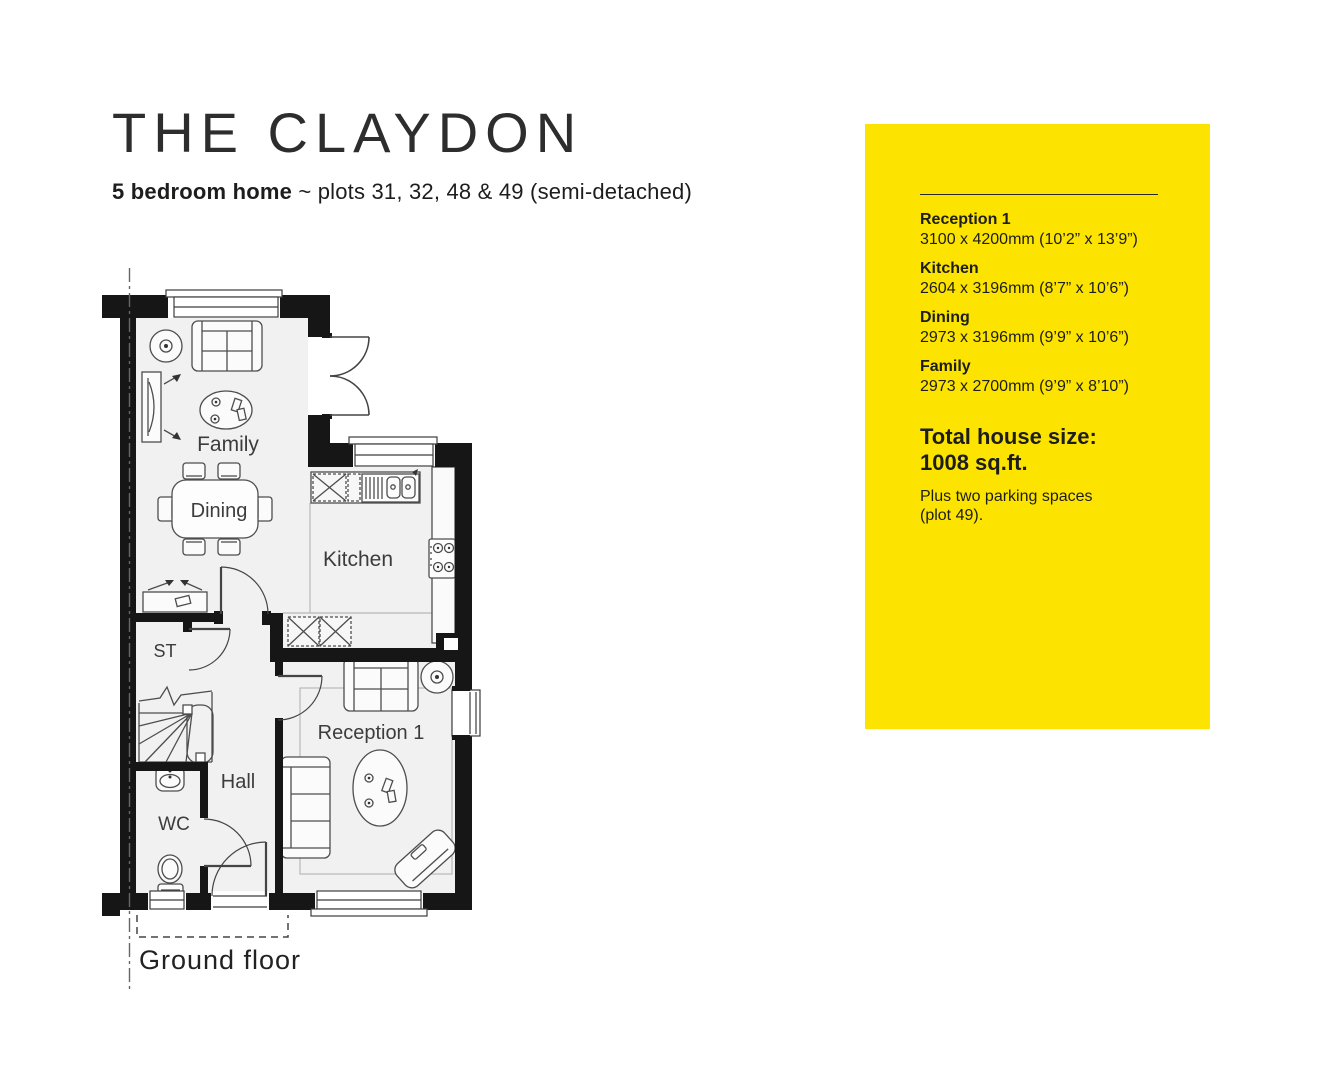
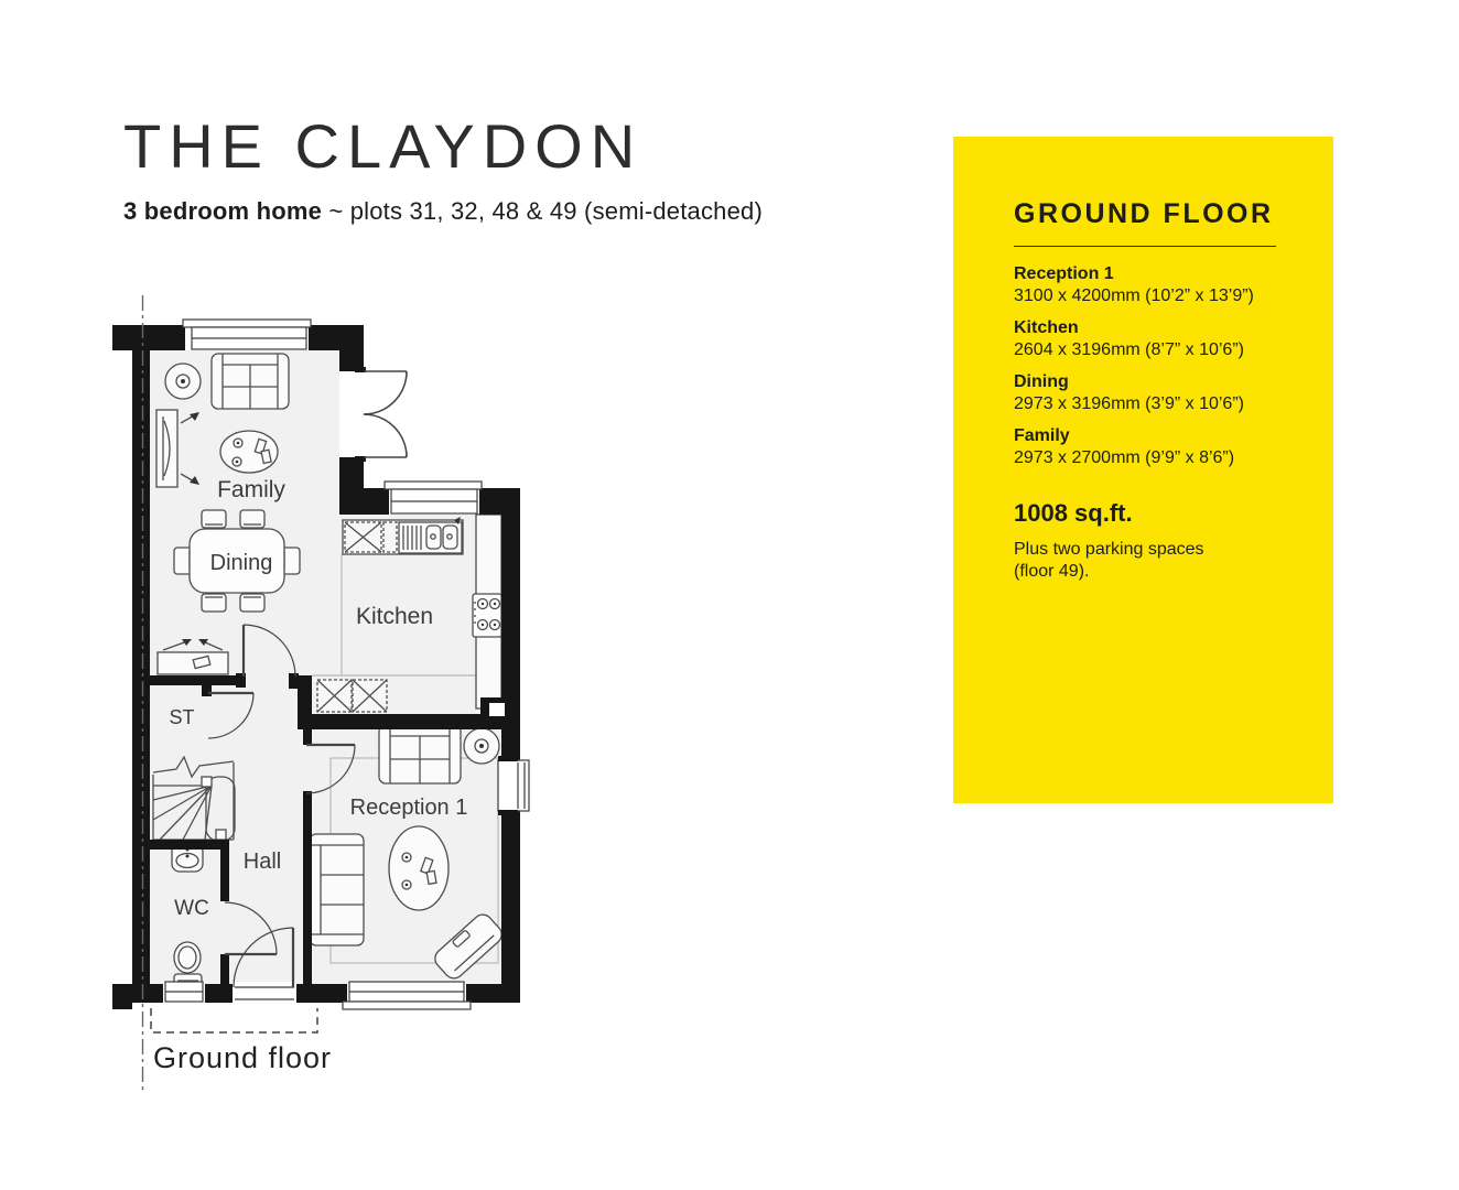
  THE CLAYDON
- 5 bedroom home ~ plots 31, 32, 48 & 49 (semi-detached)
+ 3 bedroom home ~ plots 31, 32, 48 & 49 (semi-detached)
  Family
  Dining
  Kitchen
  ST
  Hall
  WC
  Reception 1
  Ground floor
+ GROUND FLOOR
  Reception 1
  3100 x 4200mm (10’2” x 13’9”)
  Kitchen
  2604 x 3196mm (8’7” x 10’6”)
  Dining
- 2973 x 3196mm (9’9” x 10’6”)
+ 2973 x 3196mm (3’9” x 10’6”)
  Family
- 2973 x 2700mm (9’9” x 8’10”)
+ 2973 x 2700mm (9’9” x 8’6”)
- Total house size:
  1008 sq.ft.
- Plus two parking spaces (plot 49).
+ Plus two parking spaces (floor 49).
